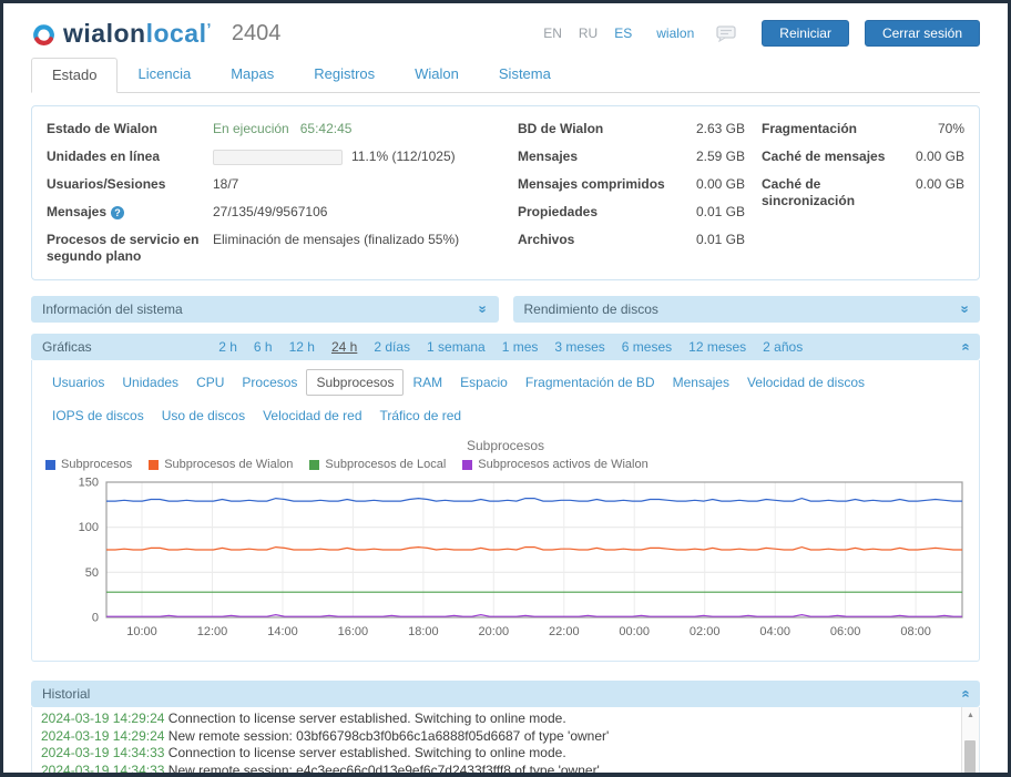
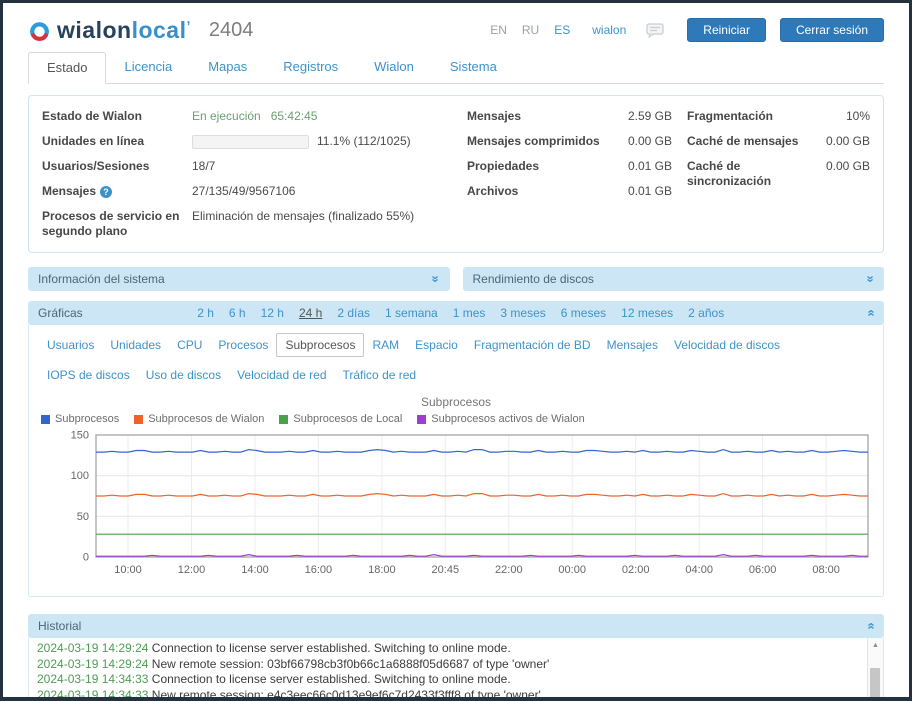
  wialonlocalʼ
  2404
  EN
  RU
  ES
  wialon
  Reiniciar
  Cerrar sesión
  Estado
  Licencia
  Mapas
  Registros
  Wialon
  Sistema
  Estado de Wialon
  En ejecución 65:42:45
  Unidades en línea
  11.1% (112/1025)
  Usuarios/Sesiones
  18/7
  Mensajes ?
  27/135/49/9567106
  Procesos de servicio en segundo plano
  Eliminación de mensajes (finalizado 55%)
- BD de Wialon
- 2.63 GB
  Mensajes
  2.59 GB
  Mensajes comprimidos
  0.00 GB
  Propiedades
  0.01 GB
  Archivos
  0.01 GB
  Fragmentación
- 70%
+ 10%
  Caché de mensajes
  0.00 GB
  Caché de sincronización
  0.00 GB
  Información del sistema
  Rendimiento de discos
  Gráficas
  2 h
  6 h
  12 h
  24 h
  2 días
  1 semana
  1 mes
  3 meses
  6 meses
  12 meses
  2 años
  Usuarios
  Unidades
  CPU
  Procesos
  Subprocesos
  RAM
  Espacio
  Fragmentación de BD
  Mensajes
  Velocidad de discos
  IOPS de discos
  Uso de discos
  Velocidad de red
  Tráfico de red
  Subprocesos
  Subprocesos
  Subprocesos de Wialon
  Subprocesos de Local
  Subprocesos activos de Wialon
  0
  50
  100
  150
  10:00
  12:00
  14:00
  16:00
  18:00
- 20:00
+ 20:45
  22:00
  00:00
  02:00
  04:00
  06:00
  08:00
  Historial
  2024-03-19 14:29:24 Connection to license server established. Switching to online mode.
  2024-03-19 14:29:24 New remote session: 03bf66798cb3f0b66c1a6888f05d6687 of type 'owner'
  2024-03-19 14:34:33 Connection to license server established. Switching to online mode.
  2024-03-19 14:34:33 New remote session: e4c3eec66c0d13e9ef6c7d2433f3fff8 of type 'owner'
